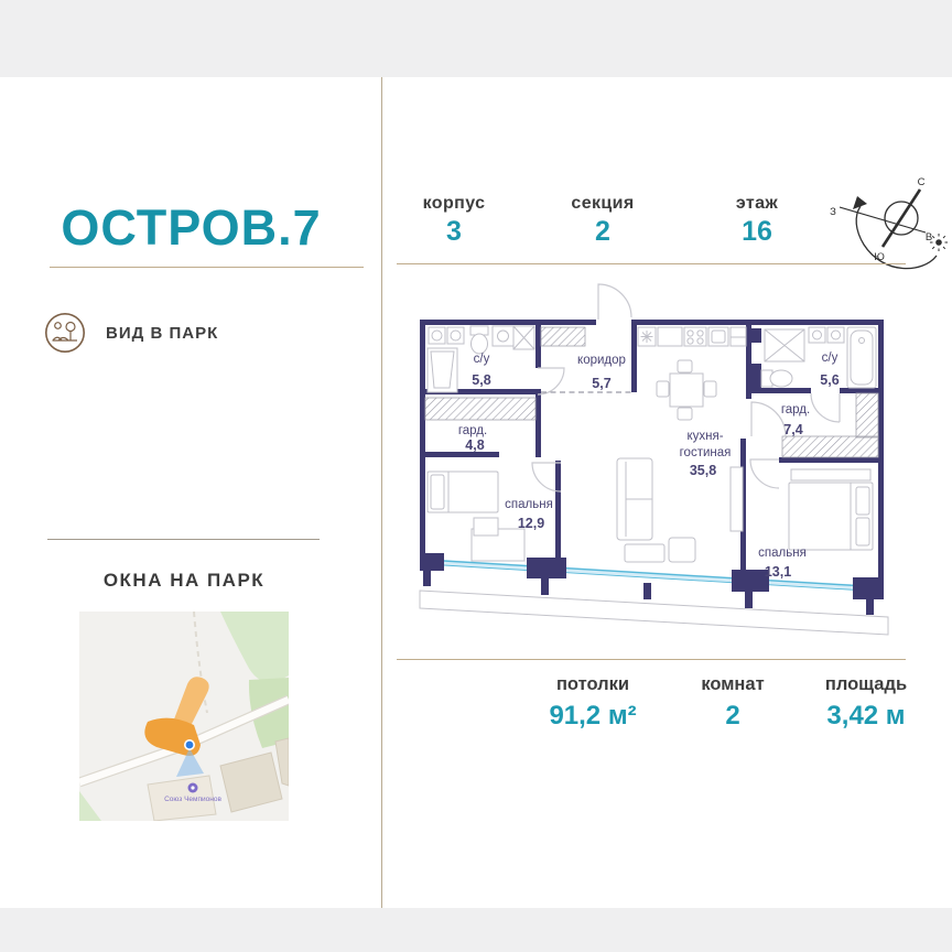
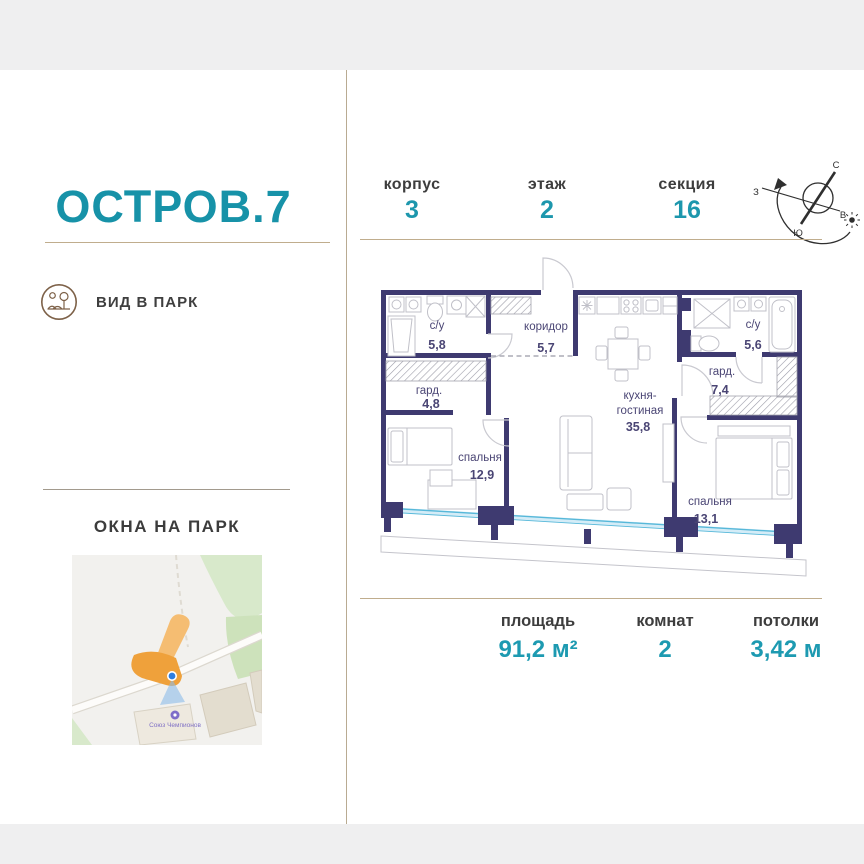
  ОСТРОВ.7
  ВИД В ПАРК
  ОКНА НА ПАРК
  корпус
  3
- секция
+ этаж
  2
- этаж
+ секция
  16
  С
  Ю
  З
  В
  с/у
  5,8
  коридор
  5,7
  гард.
  4,8
  спальня
  12,9
  кухня-
  гостиная
  35,8
  с/у
  5,6
  гард.
  7,4
  спальня
  13,1
- потолки
+ площадь
  91,2 м²
  комнат
  2
- площадь
+ потолки
  3,42 м
